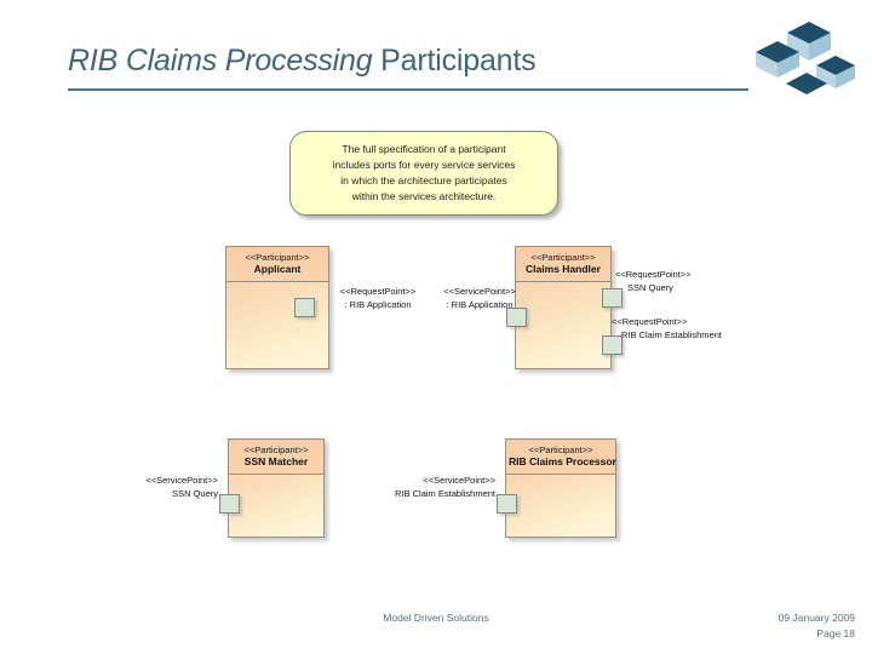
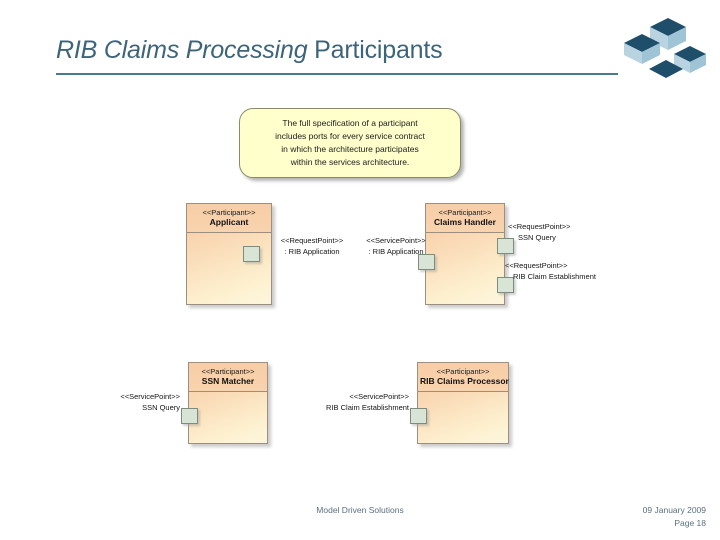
  RIB Claims Processing Participants
  The full specification of a participant
- includes ports for every service services
+ includes ports for every service contract
  in which the architecture participates
  within the services architecture.
  <<Participant>>
  Applicant
  <<RequestPoint>>
  : RIB Application
  <<Participant>>
  Claims Handler
  <<ServicePoint>>
  : RIB Application
  <<RequestPoint>>
  SSN Query
  <<RequestPoint>>
  RIB Claim Establishment
  <<Participant>>
  SSN Matcher
  <<ServicePoint>>
  SSN Query
  <<Participant>>
  RIB Claims Processor
  <<ServicePoint>>
  RIB Claim Establishment
  Model Driven Solutions
  09 January 2009
  Page 18
